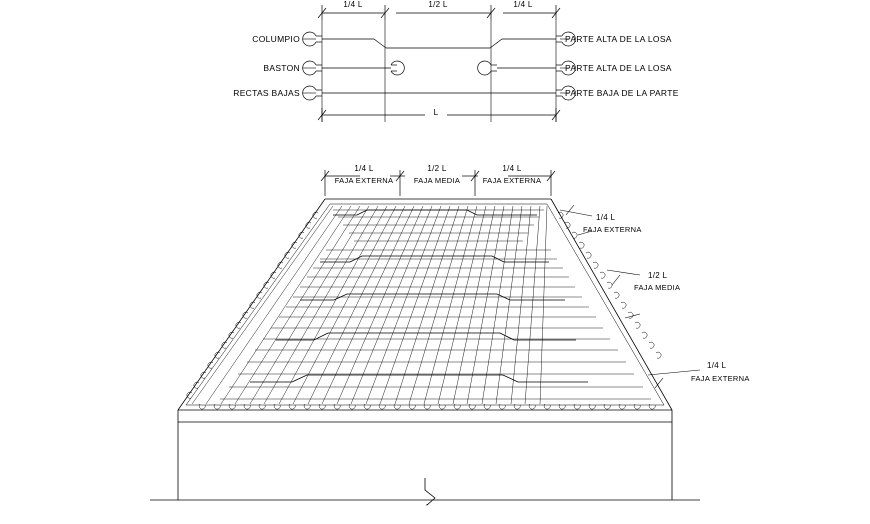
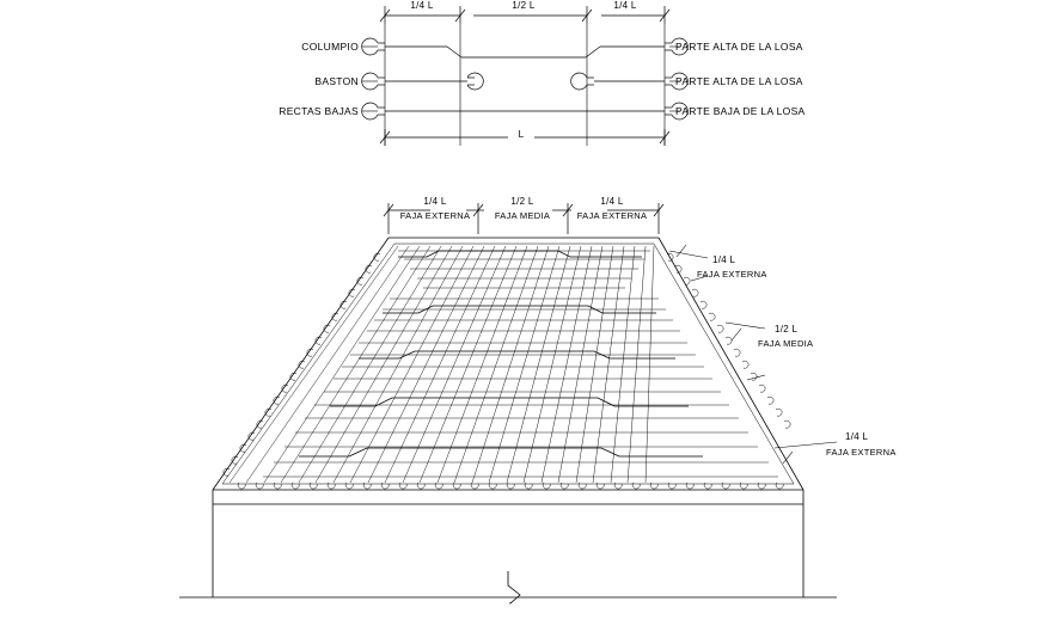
  1/4 L
  1/2 L
  1/4 L
  L
  COLUMPIO
  BASTON
  RECTAS BAJAS
  PARTE ALTA DE LA LOSA
  PARTE ALTA DE LA LOSA
- PARTE BAJA DE LA PARTE
+ PARTE BAJA DE LA LOSA
  1/4 L
  FAJA EXTERNA
  1/2 L
  FAJA MEDIA
  1/4 L
  FAJA EXTERNA
  1/4 L
  FAJA EXTERNA
  1/2 L
  FAJA MEDIA
  1/4 L
  FAJA EXTERNA
